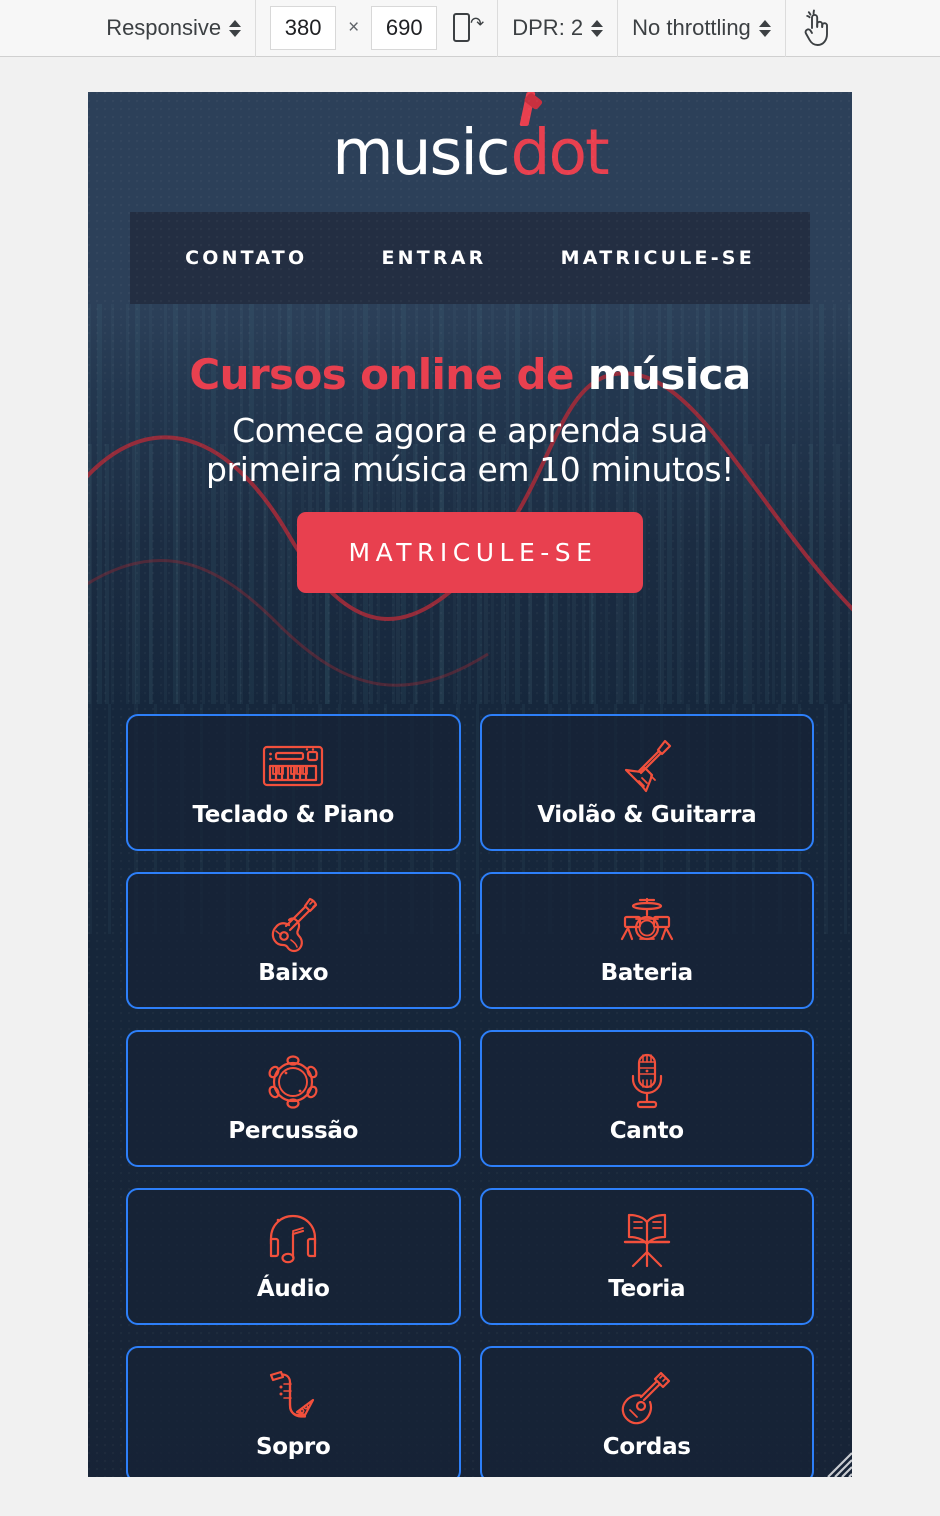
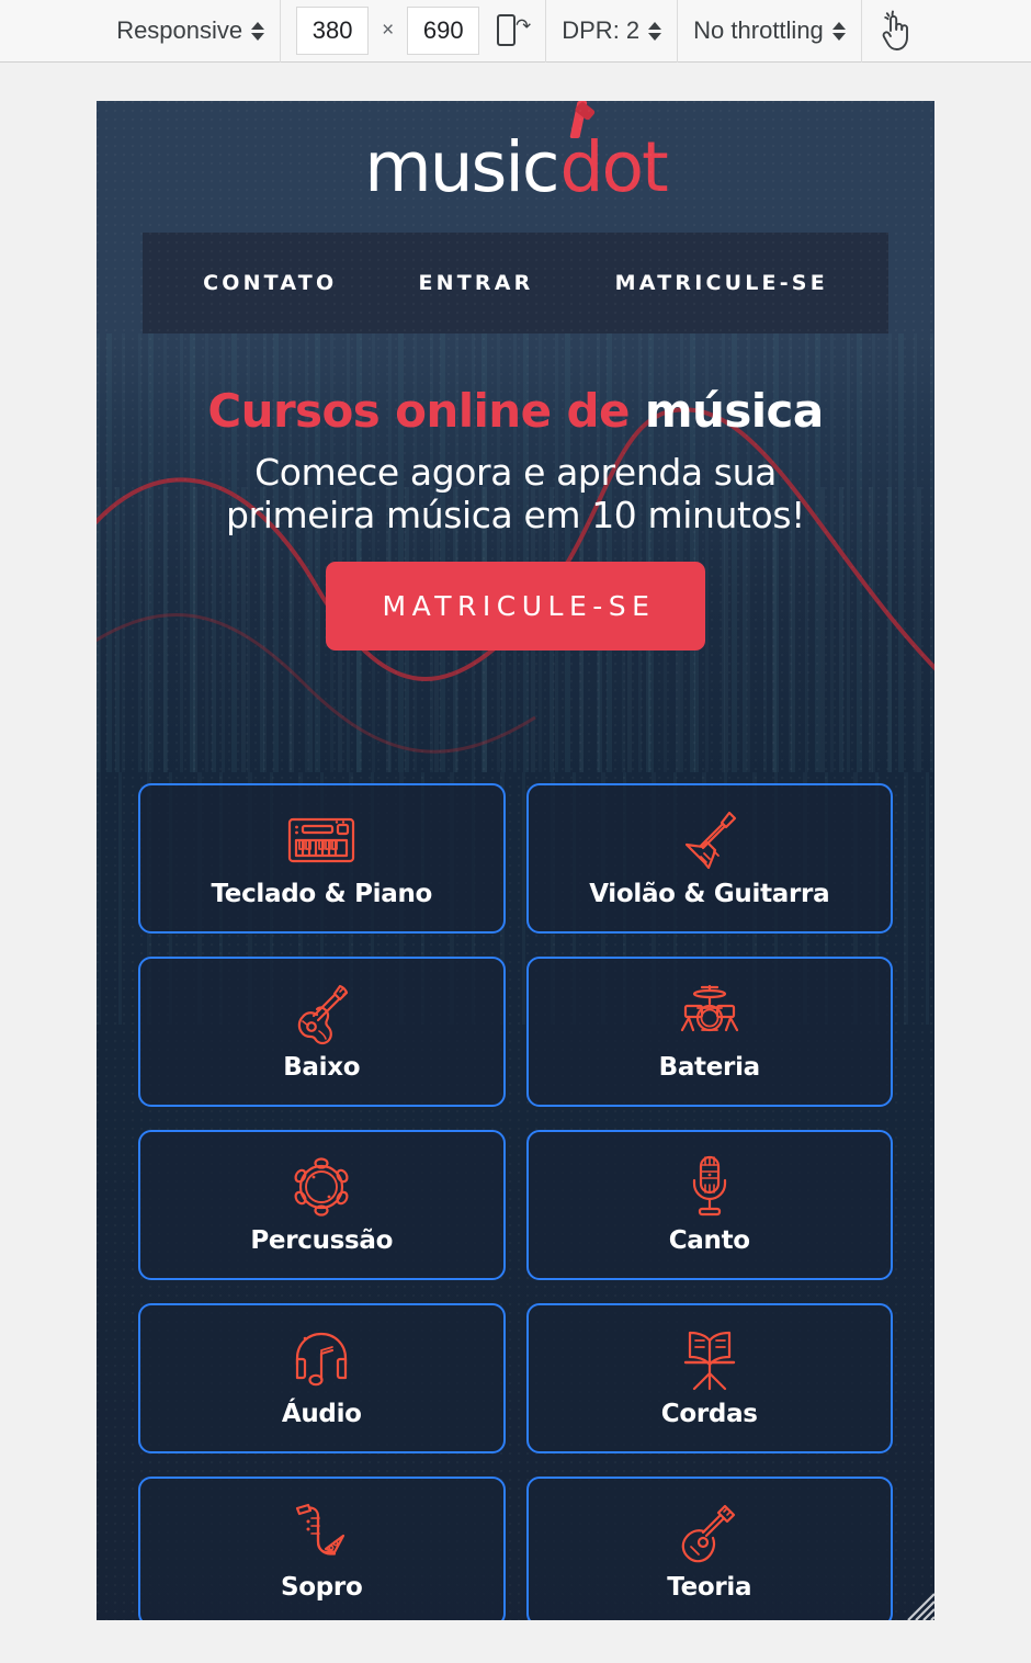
  Responsive
  380
  ×
  690
  ↷
  DPR: 2
  No throttling
  Cursos online de música
  Comece agora e aprenda sua
  primeira música em 10 minutos!
  MATRICULE-SE
  Teclado & Piano
  Violão & Guitarra
  Baixo
  Bateria
  Percussão
  Canto
  Áudio
- Teoria
+ Cordas
  Sopro
- Cordas
+ Teoria
